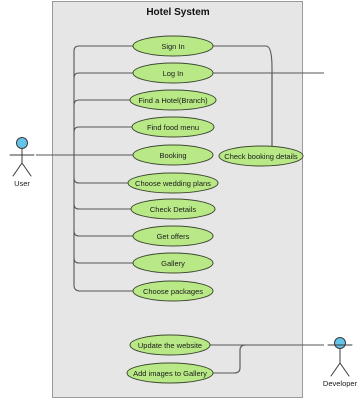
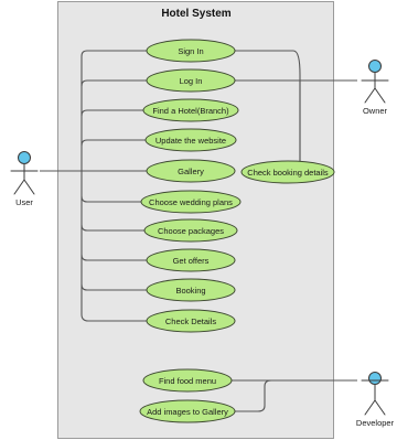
  Hotel System
  Sign In
  Log In
  Find a Hotel(Branch)
- Find food menu
+ Update the website
- Booking
+ Gallery
  Choose wedding plans
- Check Details
+ Choose packages
  Get offers
- Gallery
+ Booking
- Choose packages
+ Check Details
  Check booking details
- Update the website
+ Find food menu
  Add images to Gallery
  User
+ Owner
  Developer
